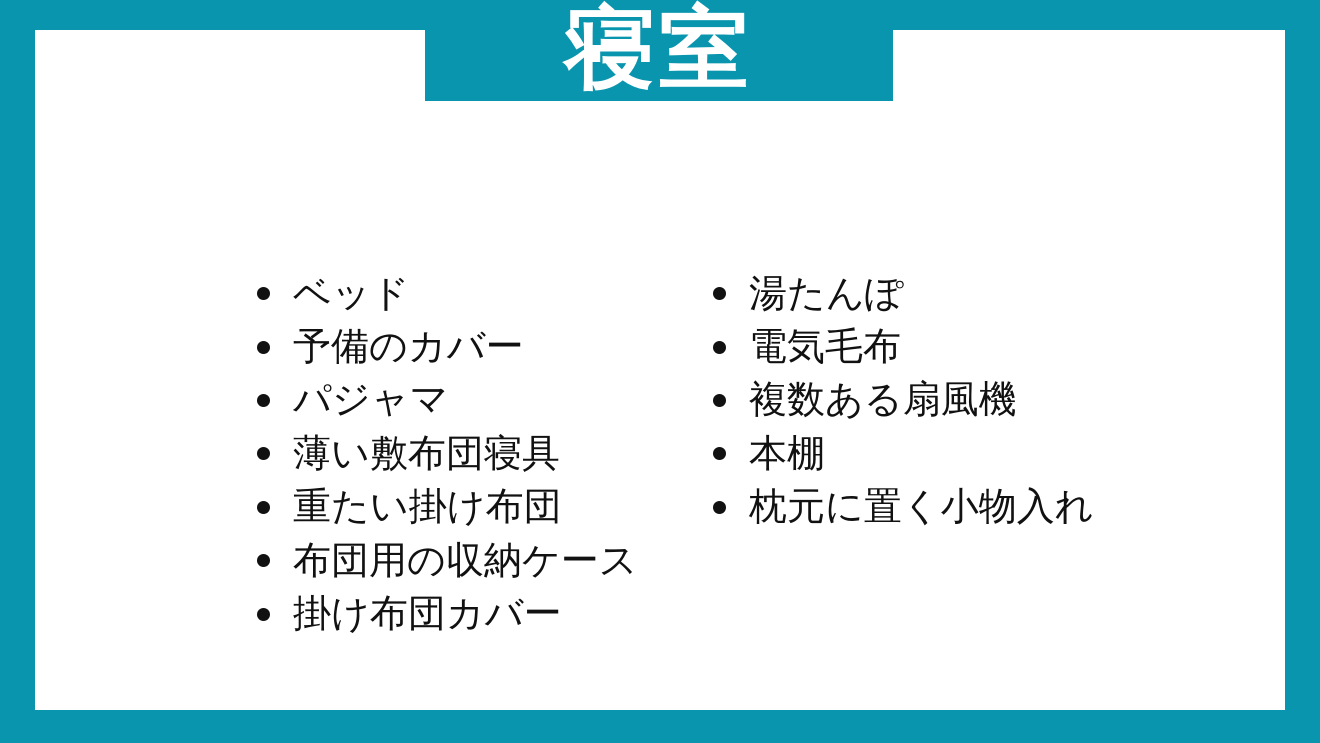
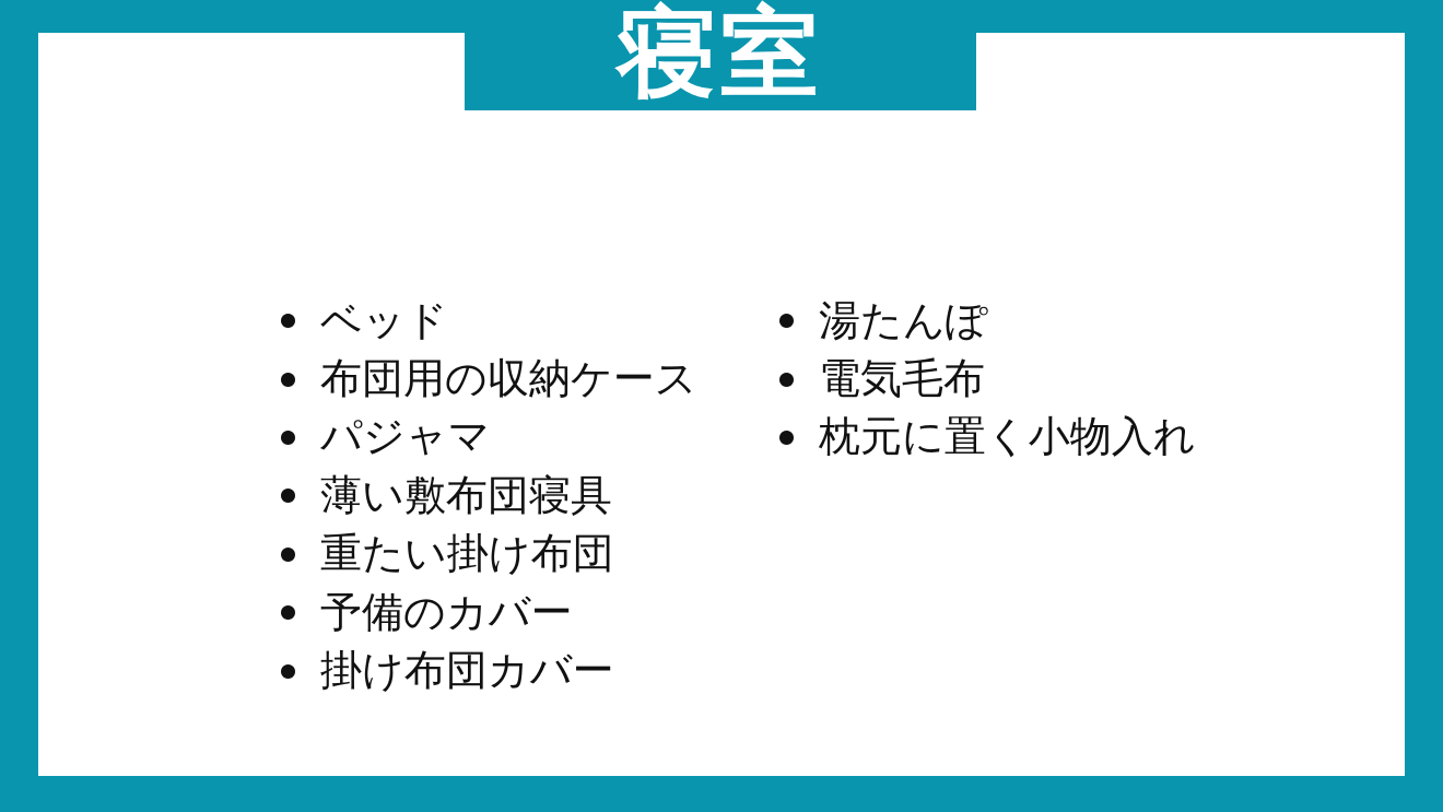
  ベッド
- 予備のカバー
+ 布団用の収納ケース
  パジャマ
  薄い敷布団寝具
  重たい掛け布団
- 布団用の収納ケース
+ 予備のカバー
  掛け布団カバー
  湯たんぽ
  電気毛布
- 複数ある扇風機
- 本棚
  枕元に置く小物入れ
  寝室
